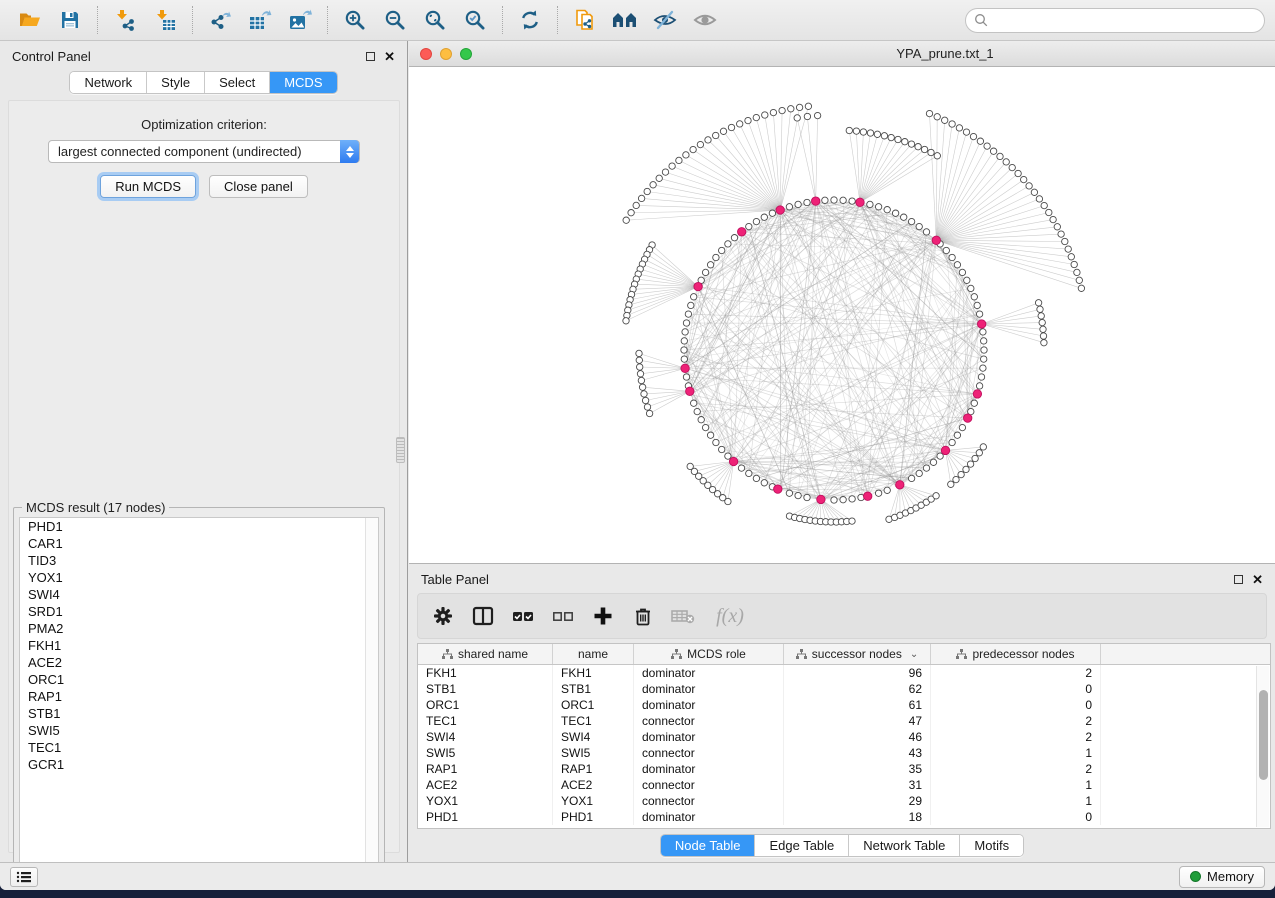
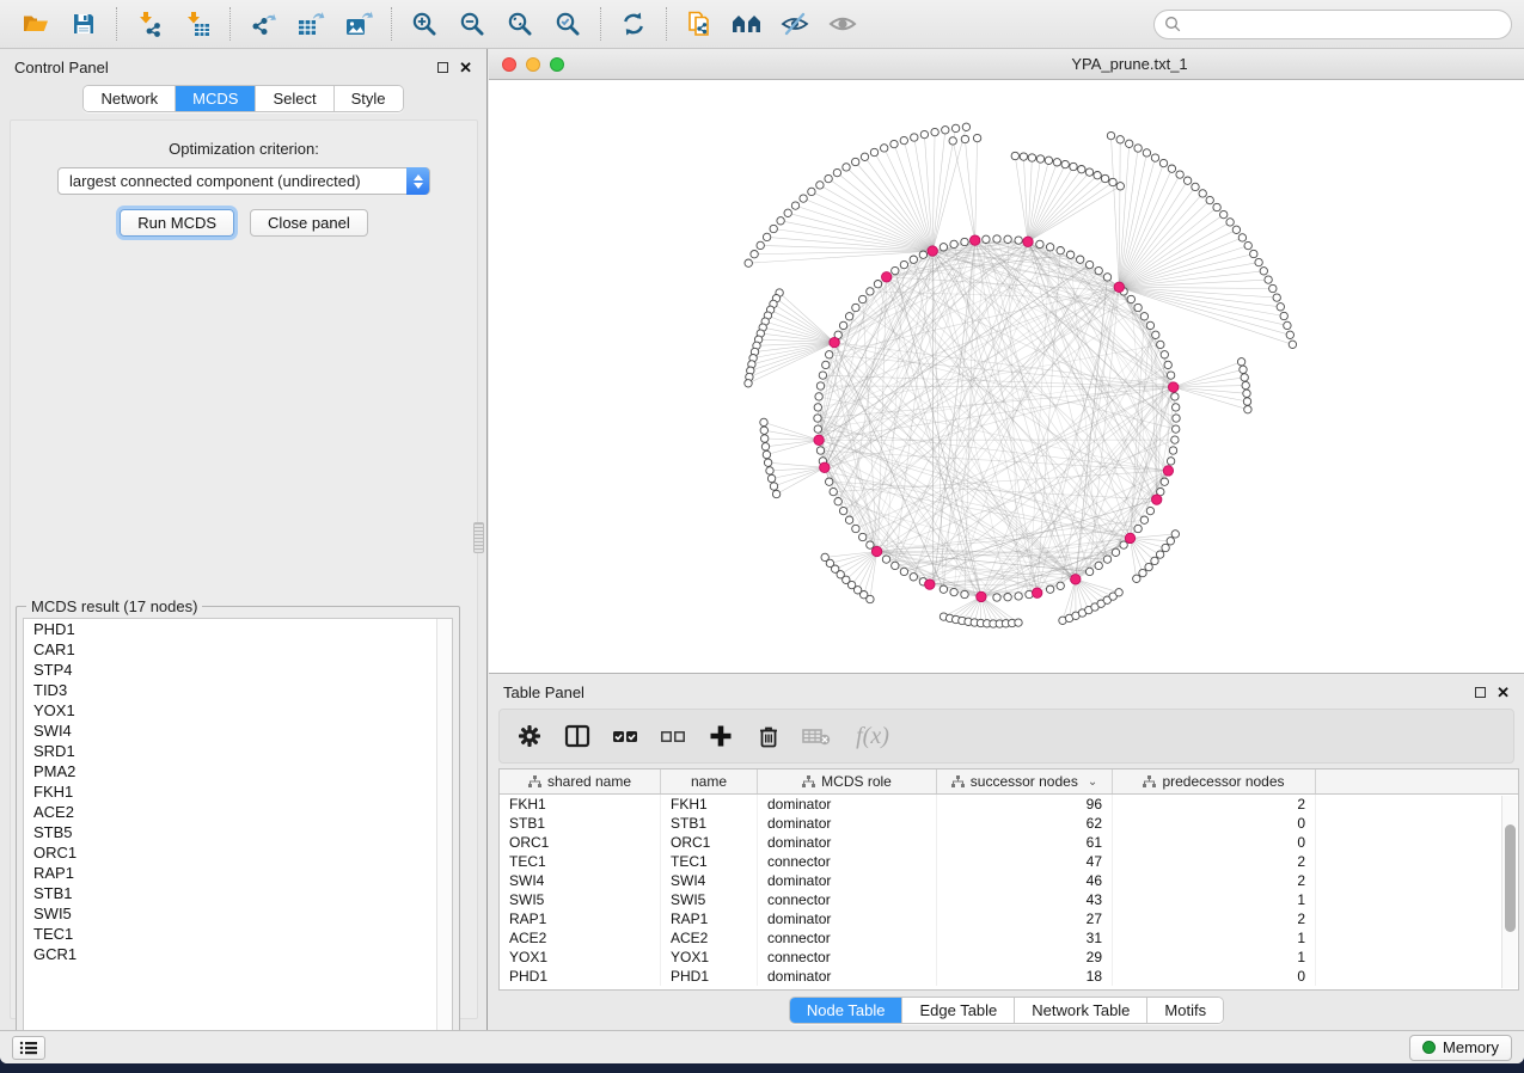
  Control Panel
  ✕
  Network
- Style
+ MCDS
  Select
- MCDS
+ Style
  Optimization criterion:
  largest connected component (undirected)
  Run MCDS
  Close panel
  MCDS result (17 nodes)
  PHD1
  CAR1
+ STP4
  TID3
  YOX1
  SWI4
  SRD1
  PMA2
  FKH1
  ACE2
+ STB5
  ORC1
  RAP1
  STB1
  SWI5
  TEC1
  GCR1
  YPA_prune.txt_1
  Table Panel
  ✕
  f(x)
  shared name
  name
  MCDS role
  successor nodes
  ⌄
  predecessor nodes
  FKH1
  FKH1
  dominator
  96
  2
  STB1
  STB1
  dominator
  62
  0
  ORC1
  ORC1
  dominator
  61
  0
  TEC1
  TEC1
  connector
  47
  2
  SWI4
  SWI4
  dominator
  46
  2
  SWI5
  SWI5
  connector
  43
  1
  RAP1
  RAP1
  dominator
- 35
+ 27
  2
  ACE2
  ACE2
  connector
  31
  1
  YOX1
  YOX1
  connector
  29
  1
  PHD1
  PHD1
  dominator
  18
  0
  Node Table
  Edge Table
  Network Table
  Motifs
  Memory
